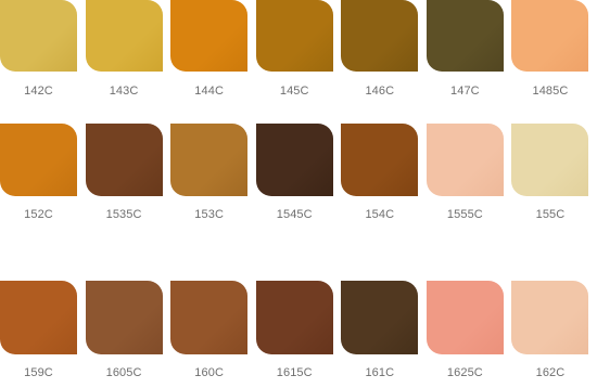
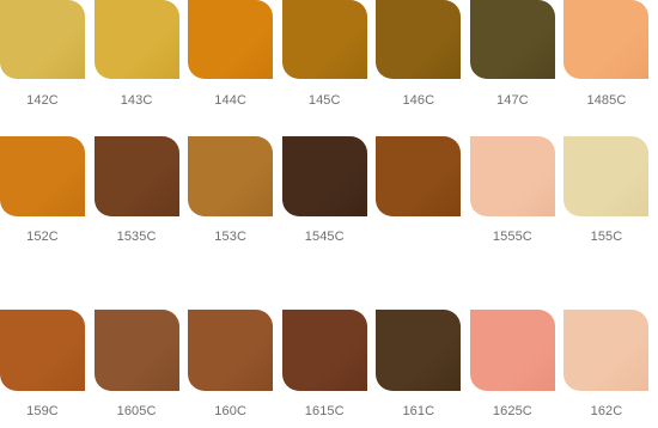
  142C
  143C
  144C
  145C
  146C
  147C
  1485C
  152C
  1535C
  153C
  1545C
- 154C
  1555C
  155C
  159C
  1605C
  160C
  1615C
  161C
  1625C
  162C
